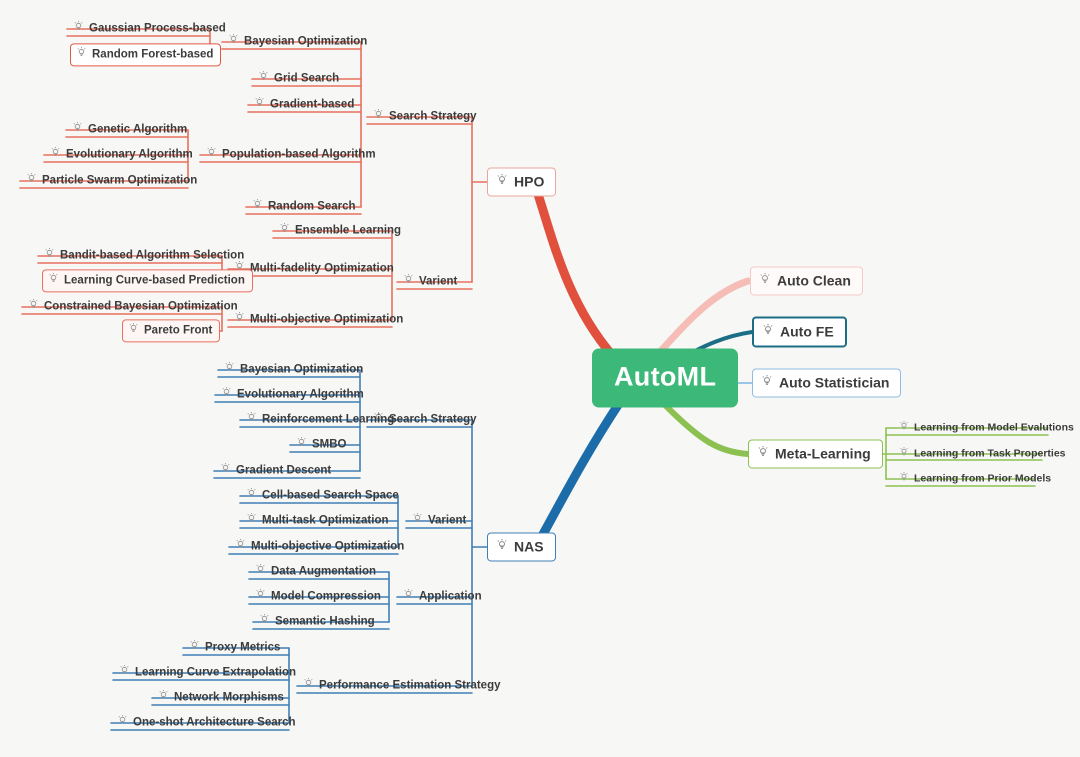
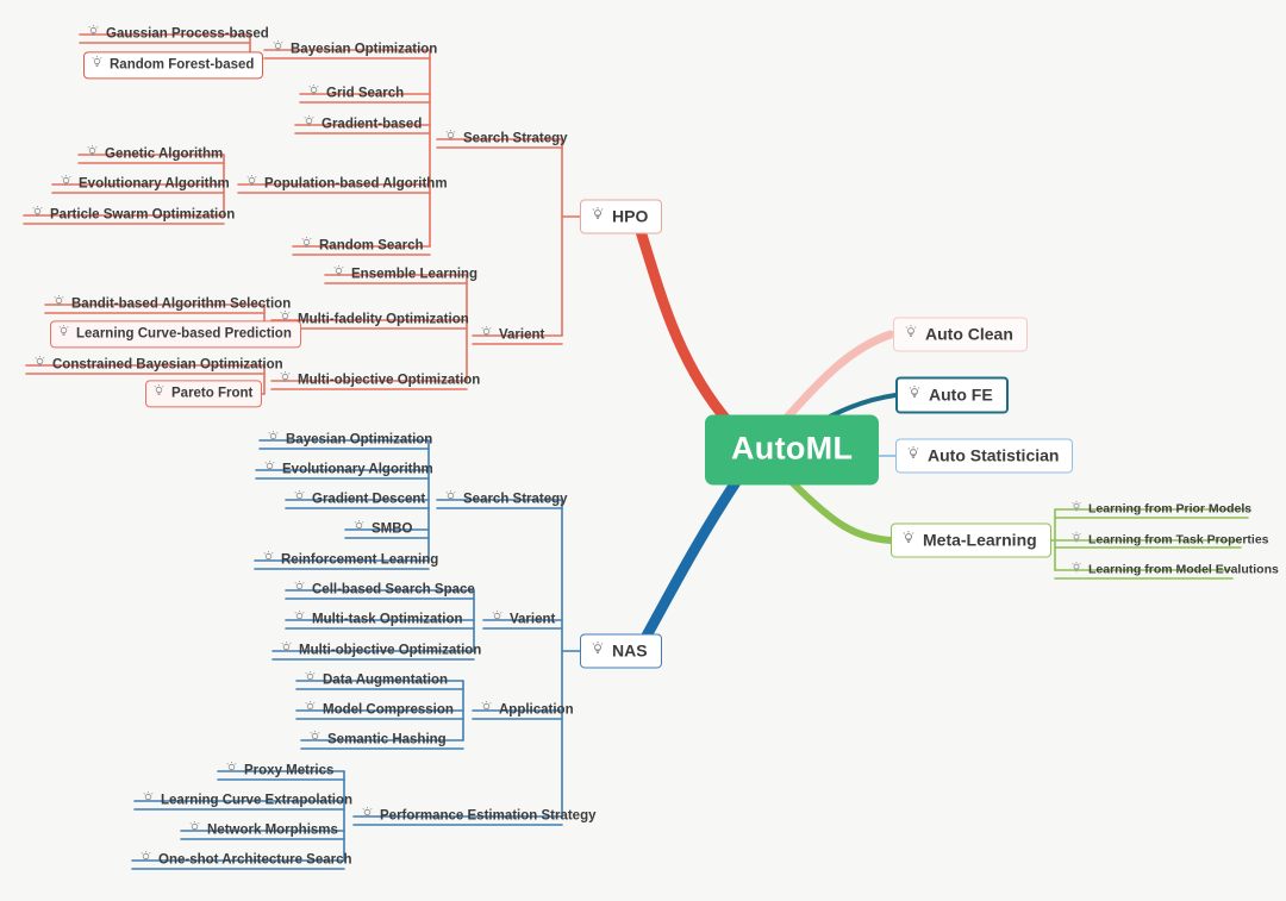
  AutoML
  HPO
  NAS
  Auto Clean
  Auto FE
  Auto Statistician
  Meta-Learning
  Search Strategy
  Varient
  Bayesian Optimization
  Gaussian Process-based
  Random Forest-based
  Grid Search
  Gradient-based
  Population-based Algorithm
  Genetic Algorithm
  Evolutionary Algorithm
  Particle Swarm Optimization
  Random Search
  Ensemble Learning
  Multi-fadelity Optimization
  Bandit-based Algorithm Selection
  Learning Curve-based Prediction
  Multi-objective Optimization
  Constrained Bayesian Optimization
  Pareto Front
  Search Strategy
  Varient
  Application
  Performance Estimation Strategy
  Bayesian Optimization
  Evolutionary Algorithm
- Reinforcement Learning
+ Gradient Descent
  SMBO
- Gradient Descent
+ Reinforcement Learning
  Cell-based Search Space
  Multi-task Optimization
  Multi-objective Optimization
  Data Augmentation
  Model Compression
  Semantic Hashing
  Proxy Metrics
  Learning Curve Extrapolation
  Network Morphisms
  One-shot Architecture Search
- Learning from Model Evalutions
+ Learning from Prior Models
  Learning from Task Properties
- Learning from Prior Models
+ Learning from Model Evalutions
